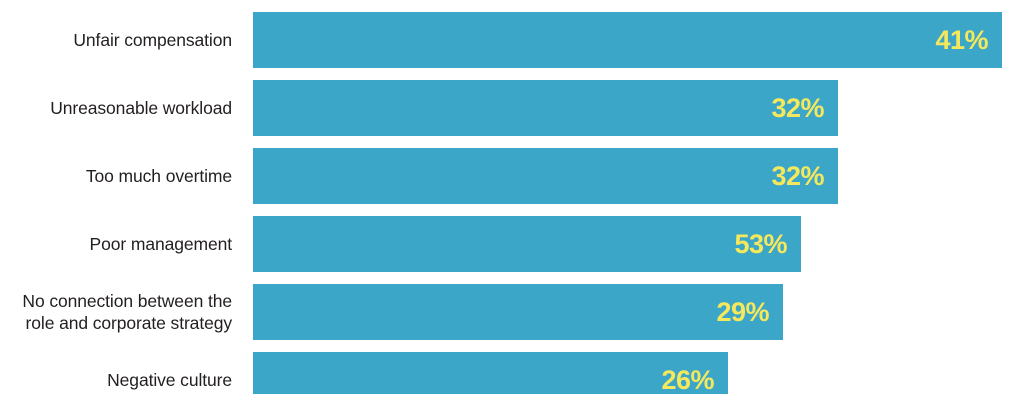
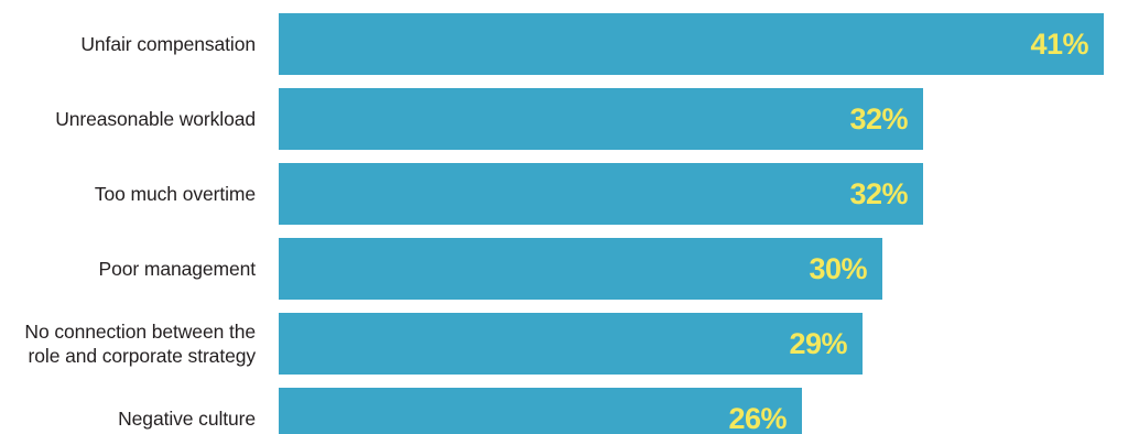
  Unfair compensation
  41%
  Unreasonable workload
  32%
  Too much overtime
  32%
  Poor management
- 53%
+ 30%
  No connection between the
  role and corporate strategy
  29%
  Negative culture
  26%
